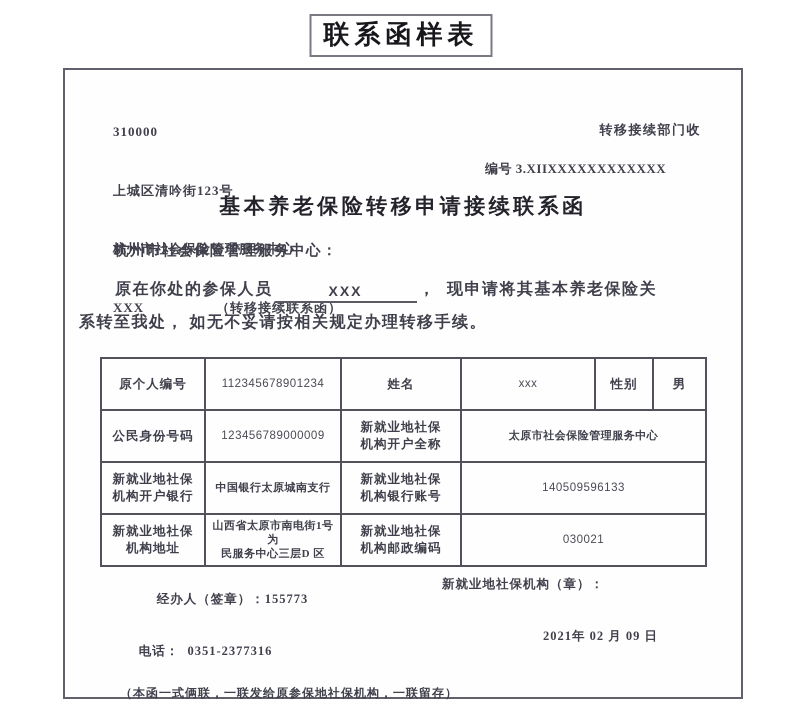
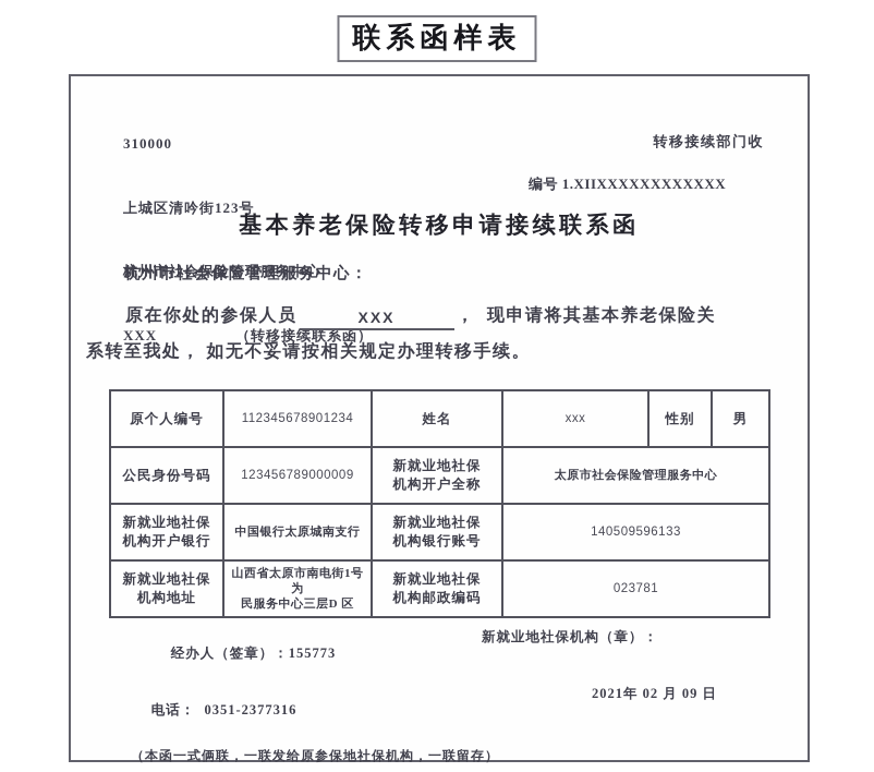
  联系函样表
  310000
  上城区清吟街123号
  杭州市社会保险管理服务中心
  XXX （转移接续联系函）
  转移接续部门收
- 编号 3.XIIXXXXXXXXXXXX
+ 编号 1.XIIXXXXXXXXXXXX
  基本养老保险转移申请接续联系函
  杭州市社会保险管理服务中心：
  原在你处的参保人员 XXX ， 现申请将其基本养老保险关
  系转至我处， 如无不妥请按相关规定办理转移手续。
  原个人编号	112345678901234	姓名	xxx	性别	男
  公民身份号码	123456789000009	新就业地社保 机构开户全称	太原市社会保险管理服务中心
  新就业地社保 机构开户银行	中国银行太原城南支行	新就业地社保 机构银行账号	140509596133
- 新就业地社保 机构地址	山西省太原市南电街1号为 民服务中心三层D 区	新就业地社保 机构邮政编码	030021
+ 新就业地社保 机构地址	山西省太原市南电街1号为 民服务中心三层D 区	新就业地社保 机构邮政编码	023781
  经办人（签章）：155773
  新就业地社保机构（章）：
  电话： 0351-2377316
  2021年 02 月 09 日
  （本函一式俩联，一联发给原参保地社保机构，一联留存）
